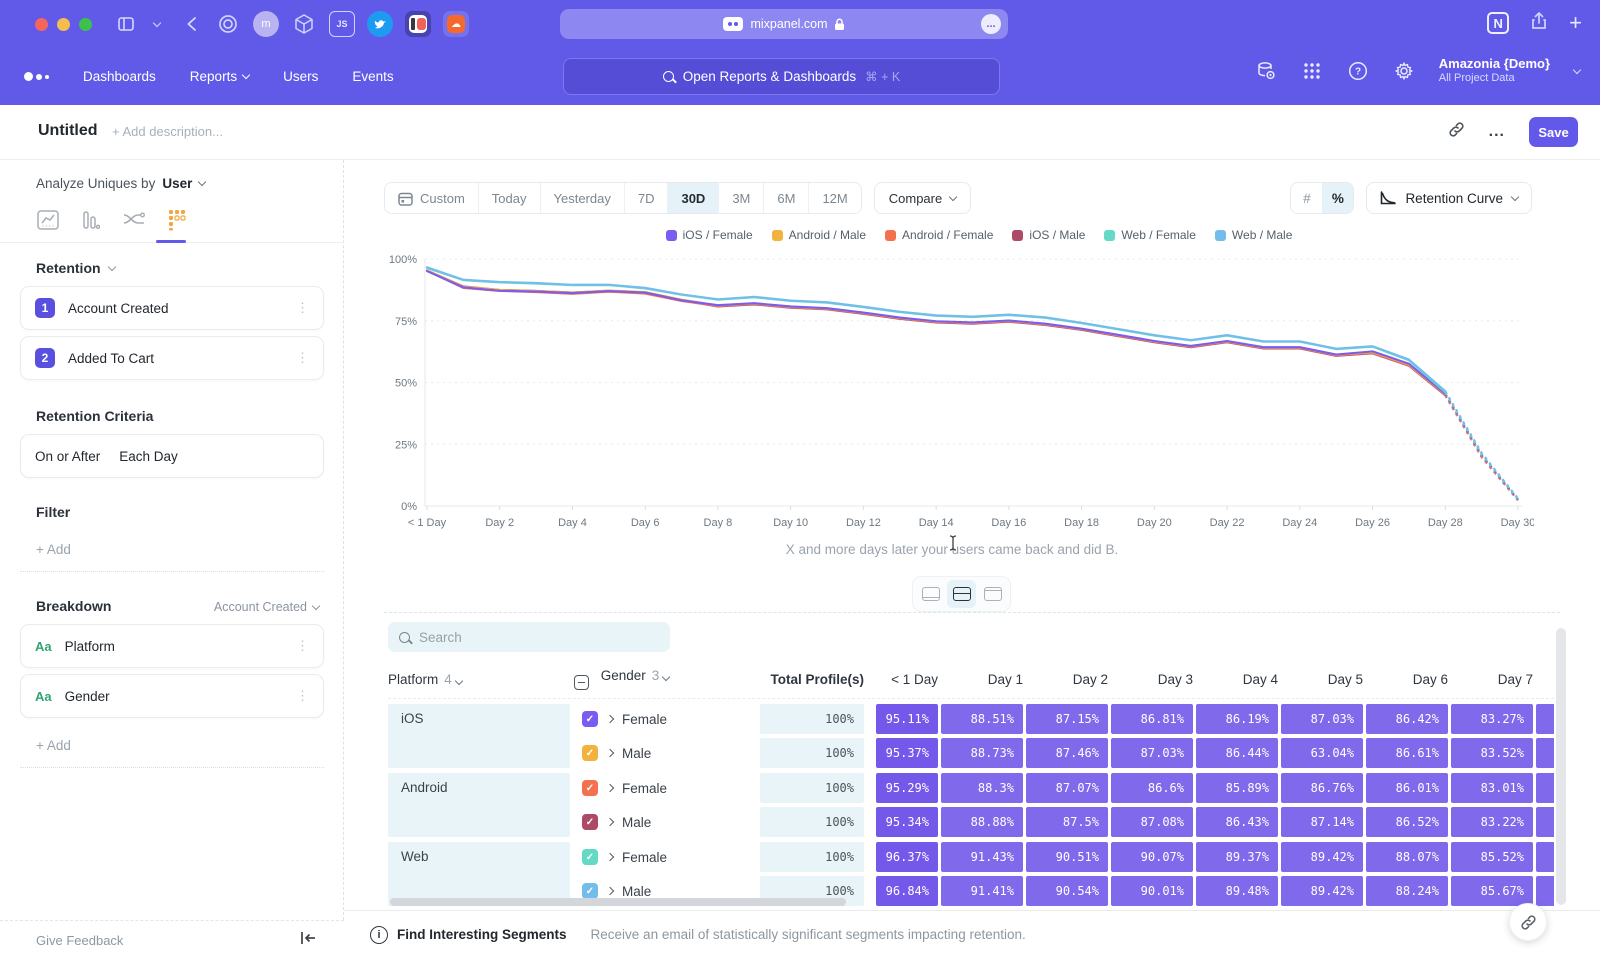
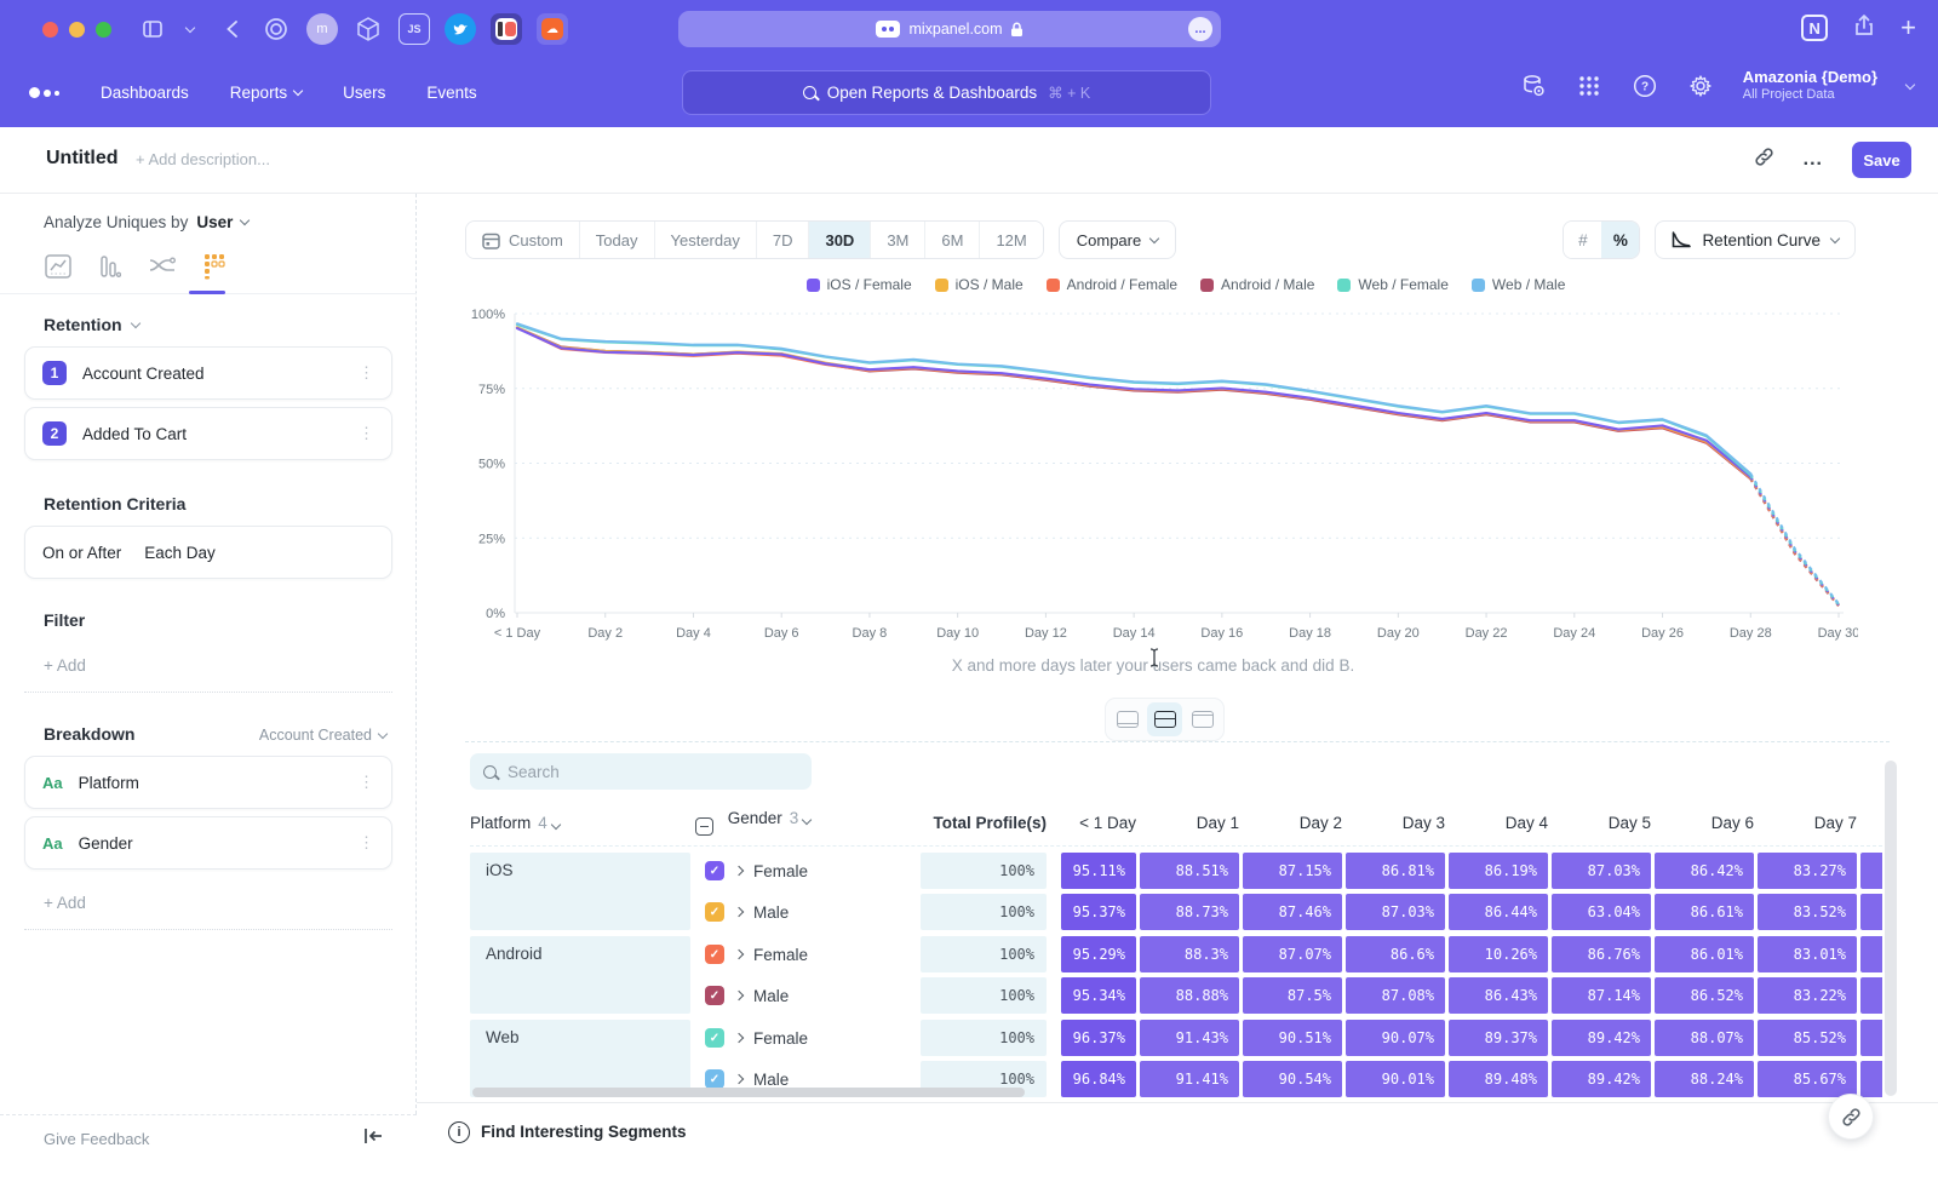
  m
  JS
  ☁
  mixpanel.com
  ...
  N
  +
  Dashboards
  Reports
  Users
  Events
  Open Reports & Dashboards
  ⌘ + K
  ?
  Amazonia {Demo}
  All Project Data
  Untitled
  + Add description...
  ...
  Save
  Analyze Uniques by
  User
  Retention
  1
  Account Created
  ⋮
  2
  Added To Cart
  ⋮
  Retention Criteria
  On or After
  Each Day
  Filter
  + Add
  Breakdown
  Account Created
  Aa
  Platform
  ⋮
  Aa
  Gender
  ⋮
  + Add
  Give Feedback
  Custom
  Today
  Yesterday
  7D
  30D
  3M
  6M
  12M
  Compare
  #
  %
  Retention Curve
  iOS / Female
- Android / Male
+ iOS / Male
  Android / Female
- iOS / Male
+ Android / Male
  Web / Female
  Web / Male
  100%
  75%
  50%
  25%
  0%
  < 1 Day
  Day 2
  Day 4
  Day 6
  Day 8
  Day 10
  Day 12
  Day 14
  Day 16
  Day 18
  Day 20
  Day 22
  Day 24
  Day 26
  Day 28
  Day 30
  X and more days later yoursers came back and did B.
  Search
  Platform 4
  Gender 3
  Total Profile(s)
  < 1 Day
  Day 1
  Day 2
  Day 3
  Day 4
  Day 5
  Day 6
  Day 7
  iOS
  ✓
  Female
  100%
  95.11%
  88.51%
  87.15%
  86.81%
  86.19%
  87.03%
  86.42%
  83.27%
  ✓
  Male
  100%
  95.37%
  88.73%
  87.46%
  87.03%
  86.44%
  63.04%
  86.61%
  83.52%
  Android
  ✓
  Female
  100%
  95.29%
  88.3%
  87.07%
  86.6%
- 85.89%
+ 10.26%
  86.76%
  86.01%
  83.01%
  ✓
  Male
  100%
  95.34%
  88.88%
  87.5%
  87.08%
  86.43%
  87.14%
  86.52%
  83.22%
  Web
  ✓
  Female
  100%
  96.37%
  91.43%
  90.51%
  90.07%
  89.37%
  89.42%
  88.07%
  85.52%
  ✓
  Male
  100%
  96.84%
  91.41%
  90.54%
  90.01%
  89.48%
  89.42%
  88.24%
  85.67%
  i
  Find Interesting Segments
- Receive an email of statistically significant segments impacting retention.
